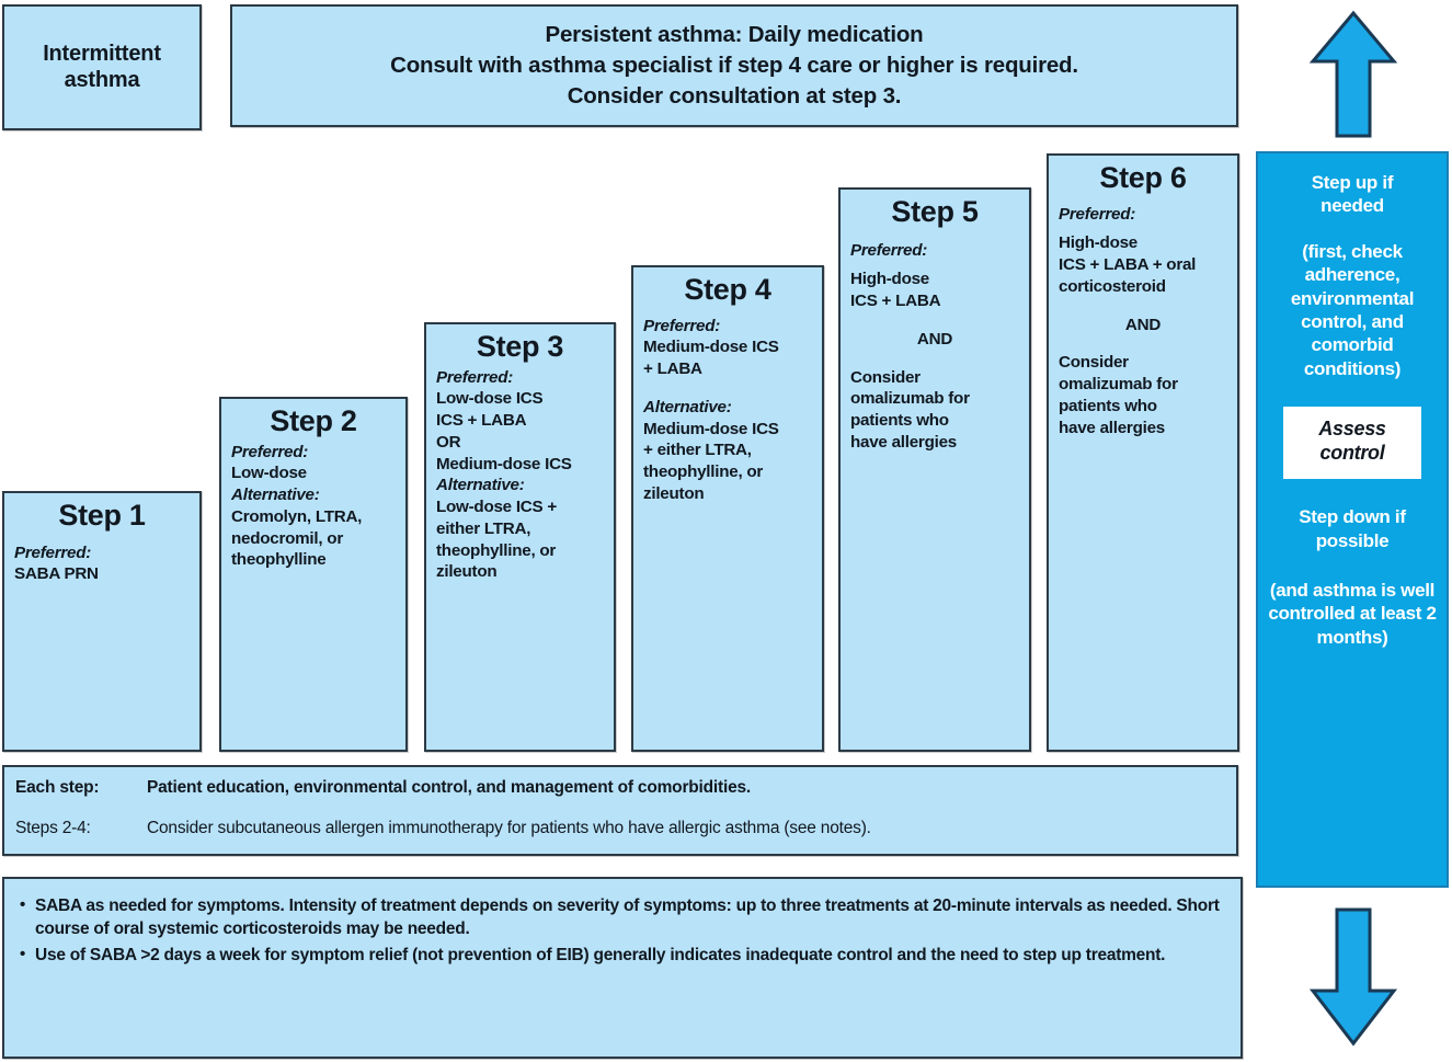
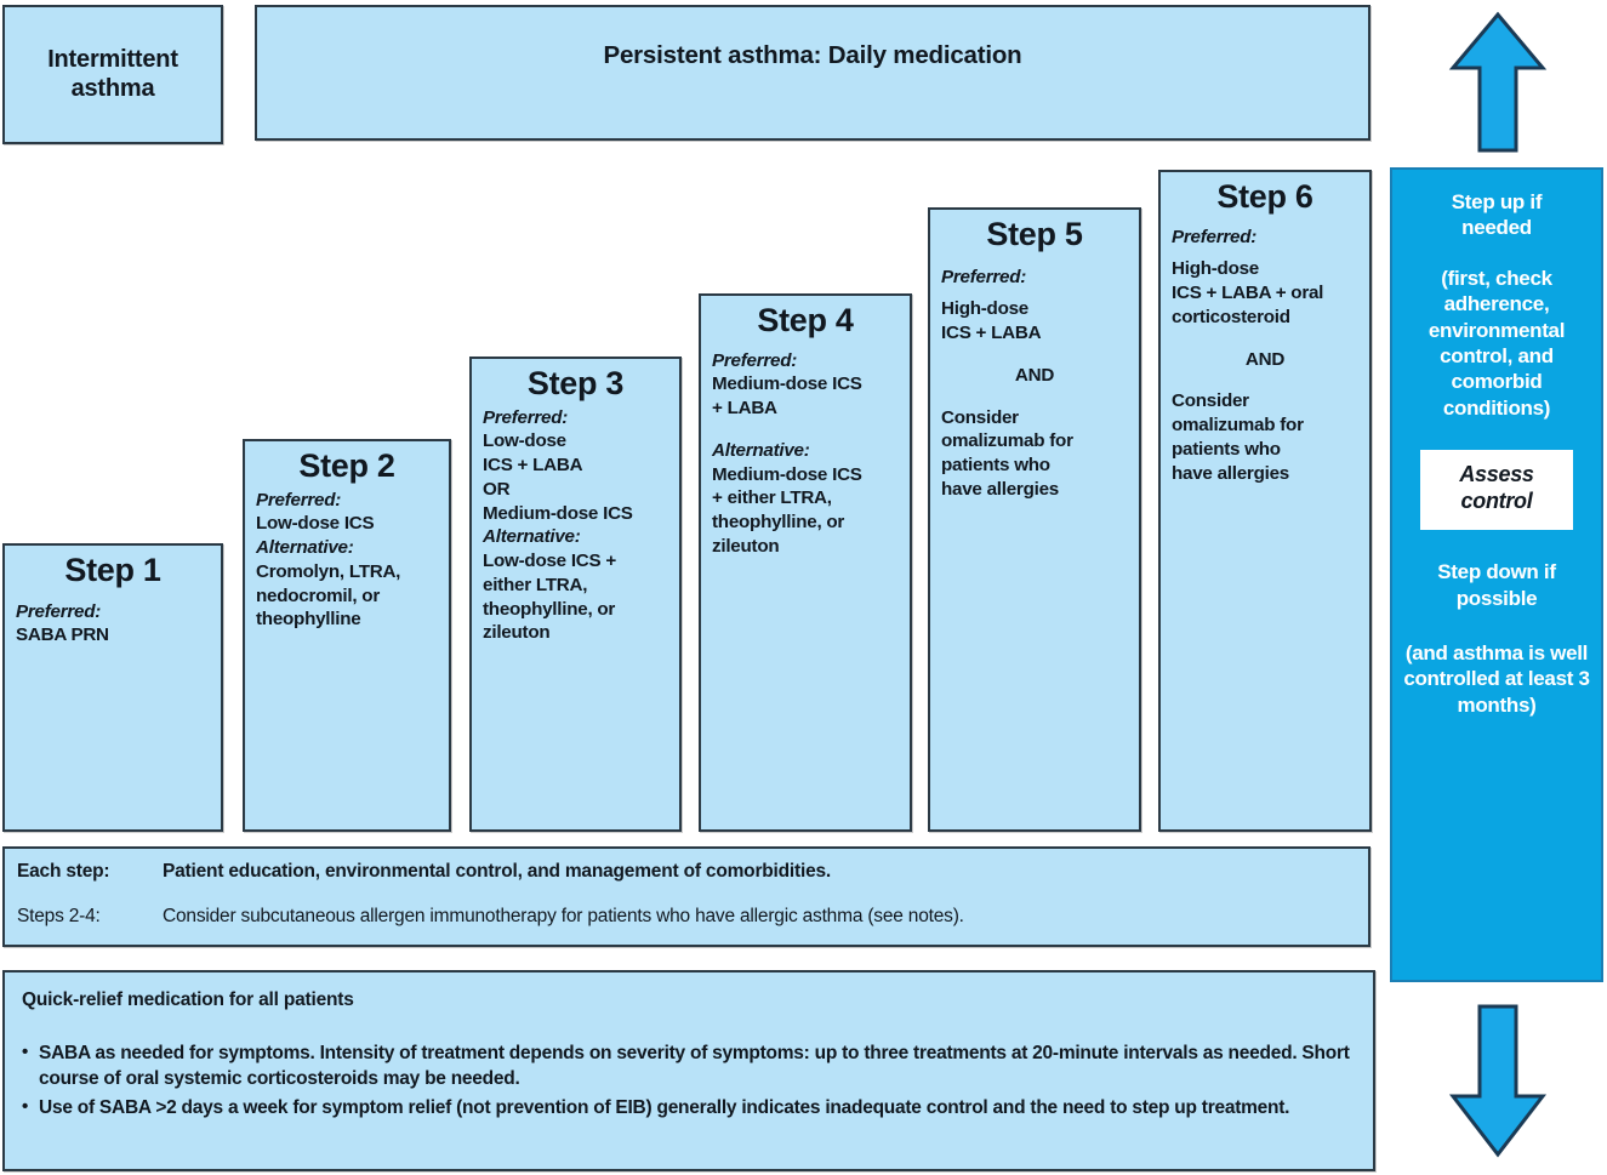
  Intermittent
  asthma
  Persistent asthma: Daily medication
- Consult with asthma specialist if step 4 care or higher is required.
- Consider consultation at step 3.
  Step 1
  Preferred:
  SABA PRN
  Step 2
  Preferred:
- Low-dose
+ Low-dose ICS
  Alternative:
  Cromolyn, LTRA,
  nedocromil, or
  theophylline
  Step 3
  Preferred:
- Low-dose ICS
+ Low-dose
  ICS + LABA
  OR
  Medium-dose ICS
  Alternative:
  Low-dose ICS +
  either LTRA,
  theophylline, or
  zileuton
  Step 4
  Preferred:
  Medium-dose ICS
  + LABA
  Alternative:
  Medium-dose ICS
  + either LTRA,
  theophylline, or
  zileuton
  Step 5
  Preferred:
  High-dose
  ICS + LABA
  AND
  Consider
  omalizumab for
  patients who
  have allergies
  Step 6
  Preferred:
  High-dose
  ICS + LABA + oral
  corticosteroid
  AND
  Consider
  omalizumab for
  patients who
  have allergies
  Each step:
  Patient education, environmental control, and management of comorbidities.
  Steps 2-4:
  Consider subcutaneous allergen immunotherapy for patients who have allergic asthma (see notes).
+ Quick-relief medication for all patients
  •
  SABA as needed for symptoms. Intensity of treatment depends on severity of symptoms: up to three treatments at 20-minute intervals as needed. Short course of oral systemic corticosteroids may be needed.
  •
  Use of SABA >2 days a week for symptom relief (not prevention of EIB) generally indicates inadequate control and the need to step up treatment.
  Step up if
  needed
  (first, check adherence, environmental control, and comorbid conditions)
  Assess
  control
  Step down if
  possible
- (and asthma is well controlled at least 2 months)
+ (and asthma is well controlled at least 3 months)
